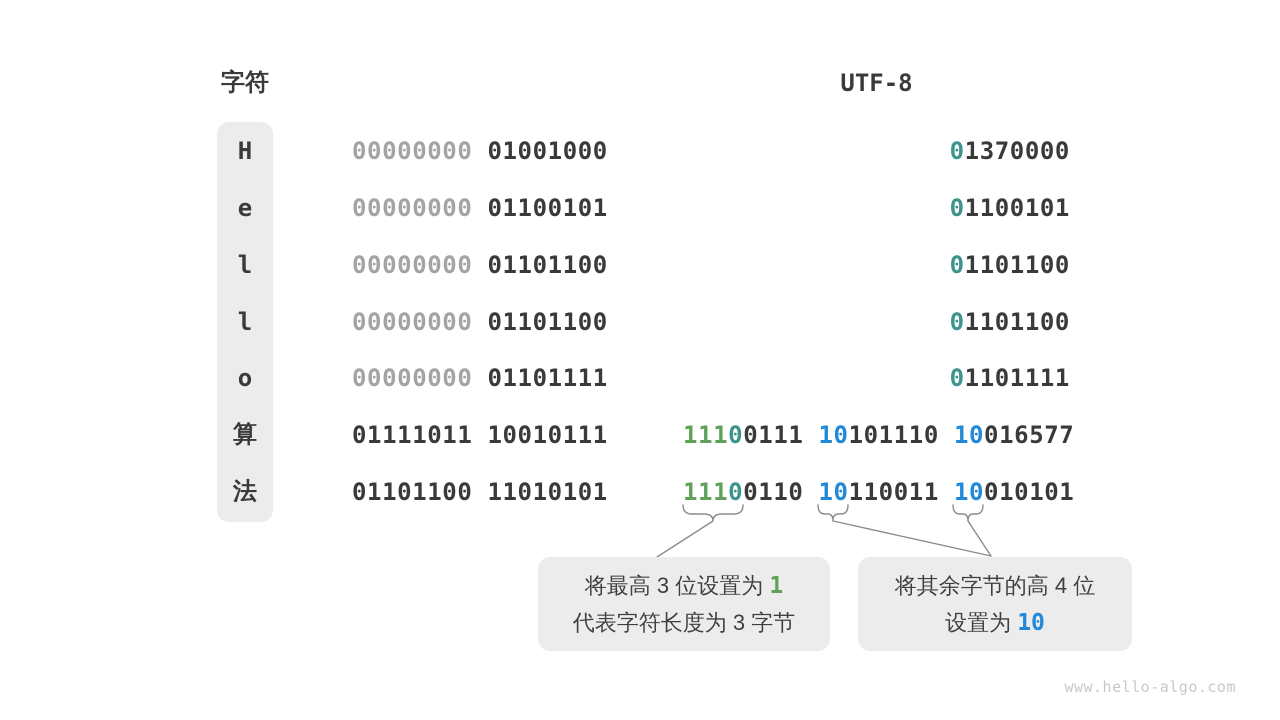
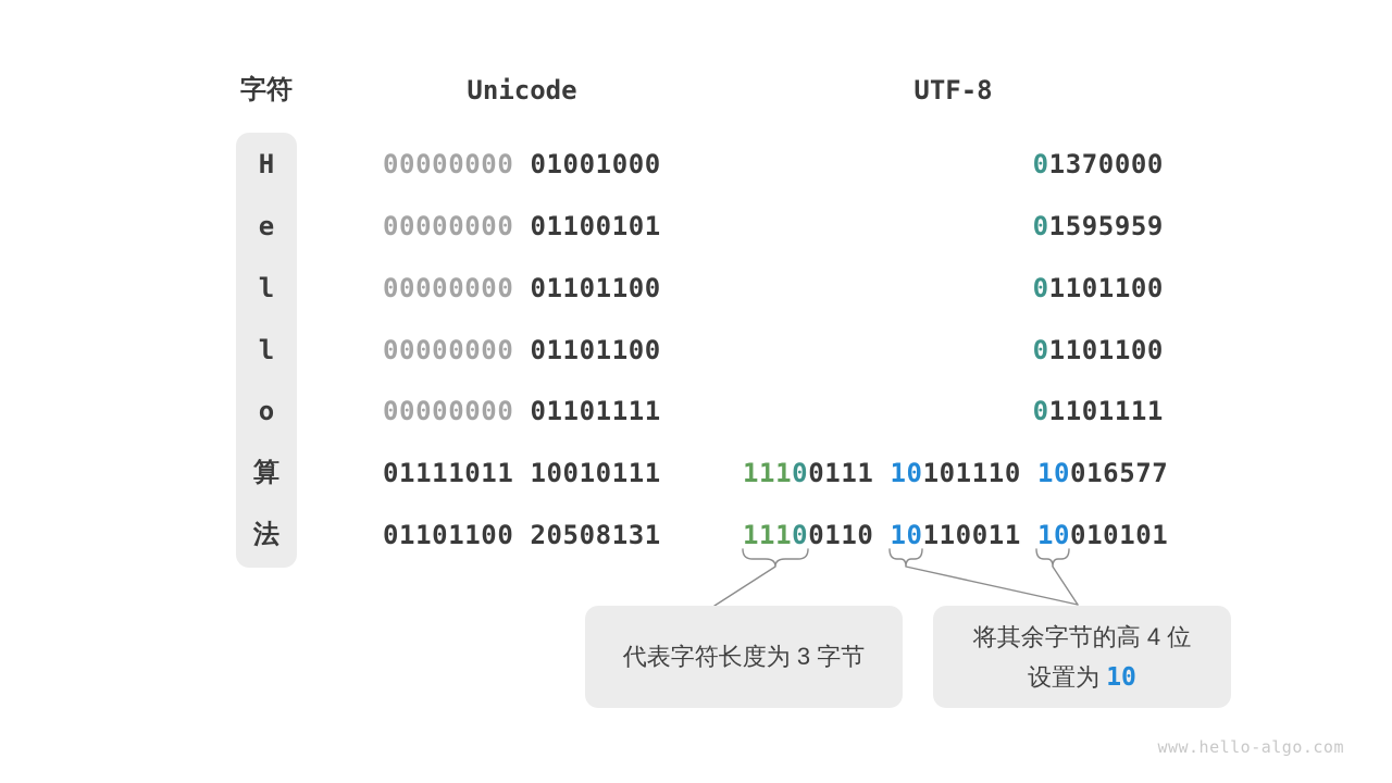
  字符
+ Unicode
  UTF-8
  H
  00000000 01001000
  01370000
  e
  00000000 01100101
- 01100101
+ 01595959
  l
  00000000 01101100
  01101100
  l
  00000000 01101100
  01101100
  o
  00000000 01101111
  01101111
  算
  01111011 10010111
  11100111 10101110 10016577
  法
- 01101100 11010101
+ 01101100 20508131
  11100110 10110011 10010101
- 将最高 3 位设置为 1
  代表字符长度为 3 字节
  将其余字节的高 4 位
  设置为 10
  www.hello-algo.com
